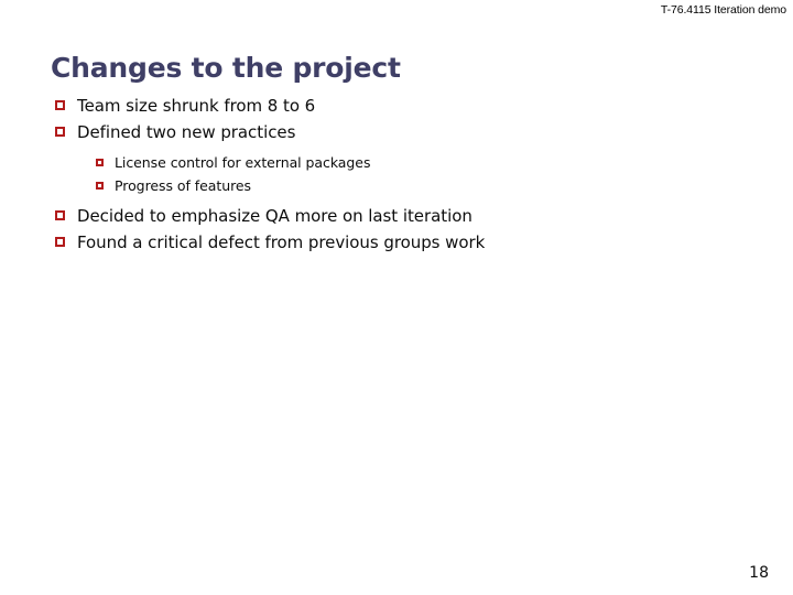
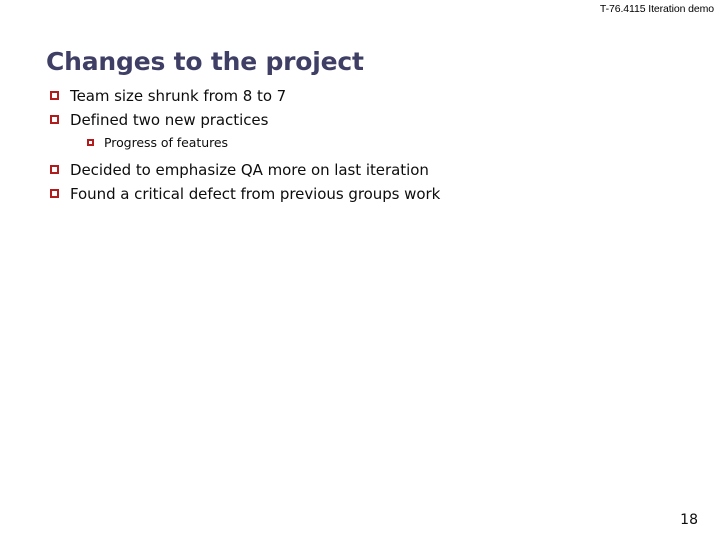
  T-76.4115 Iteration demo
  Changes to the project
- Team size shrunk from 8 to 6
+ Team size shrunk from 8 to 7
  Defined two new practices
- License control for external packages
  Progress of features
  Decided to emphasize QA more on last iteration
  Found a critical defect from previous groups work
  18
